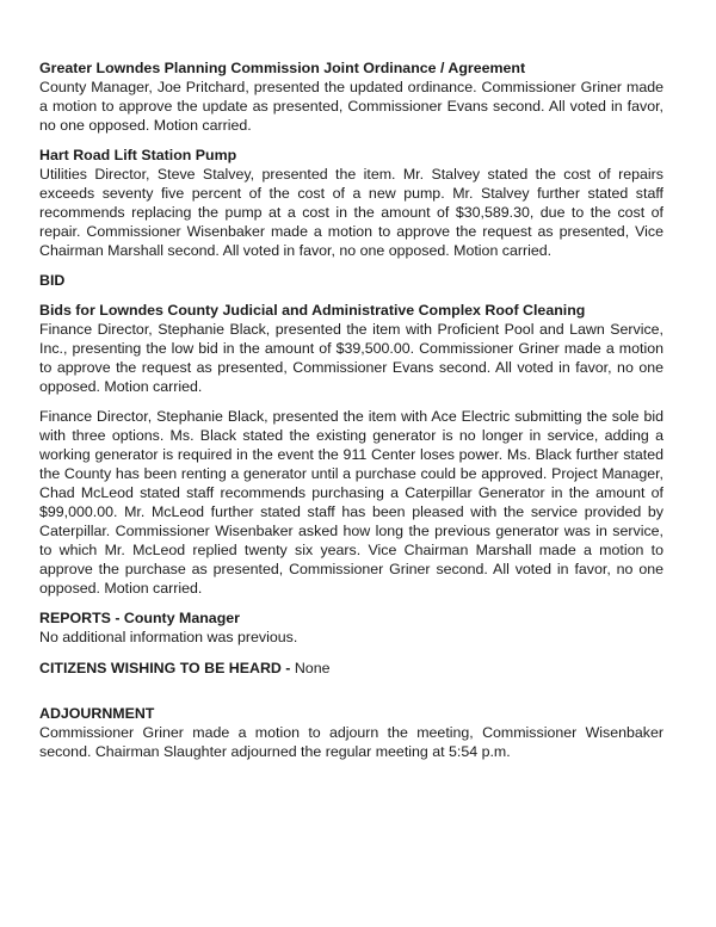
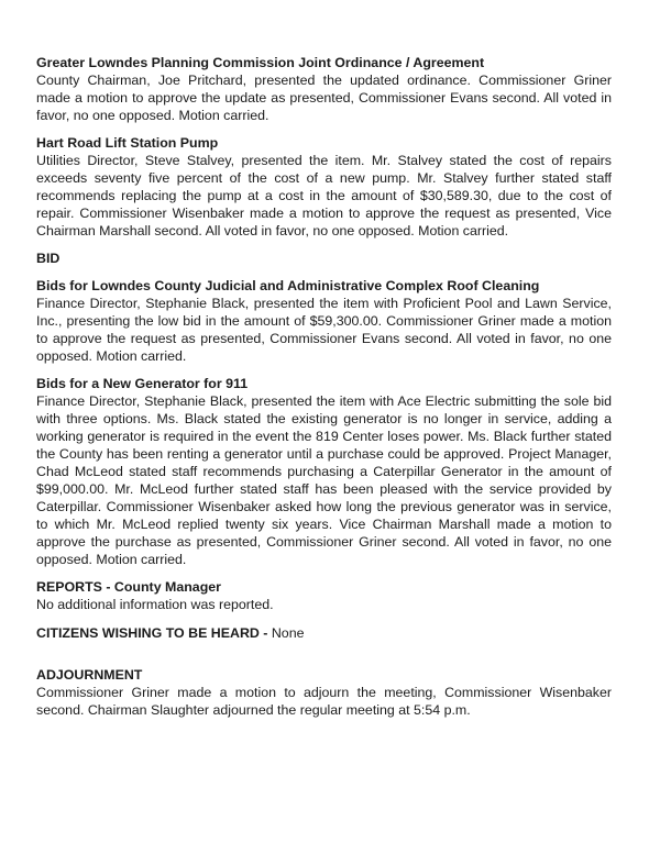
  Greater Lowndes Planning Commission Joint Ordinance / Agreement
- County Manager, Joe Pritchard, presented the updated ordinance. Commissioner Griner made a motion to approve the update as presented, Commissioner Evans second. All voted in favor, no one opposed. Motion carried.
+ County Chairman, Joe Pritchard, presented the updated ordinance. Commissioner Griner made a motion to approve the update as presented, Commissioner Evans second. All voted in favor, no one opposed. Motion carried.
  Hart Road Lift Station Pump
  Utilities Director, Steve Stalvey, presented the item. Mr. Stalvey stated the cost of repairs exceeds seventy five percent of the cost of a new pump. Mr. Stalvey further stated staff recommends replacing the pump at a cost in the amount of $30,589.30, due to the cost of repair. Commissioner Wisenbaker made a motion to approve the request as presented, Vice Chairman Marshall second. All voted in favor, no one opposed. Motion carried.
  BID
  Bids for Lowndes County Judicial and Administrative Complex Roof Cleaning
- Finance Director, Stephanie Black, presented the item with Proficient Pool and Lawn Service, Inc., presenting the low bid in the amount of $39,500.00. Commissioner Griner made a motion to approve the request as presented, Commissioner Evans second. All voted in favor, no one opposed. Motion carried.
+ Finance Director, Stephanie Black, presented the item with Proficient Pool and Lawn Service, Inc., presenting the low bid in the amount of $59,300.00. Commissioner Griner made a motion to approve the request as presented, Commissioner Evans second. All voted in favor, no one opposed. Motion carried.
+ Bids for a New Generator for 911
- Finance Director, Stephanie Black, presented the item with Ace Electric submitting the sole bid with three options. Ms. Black stated the existing generator is no longer in service, adding a working generator is required in the event the 911 Center loses power. Ms. Black further stated the County has been renting a generator until a purchase could be approved. Project Manager, Chad McLeod stated staff recommends purchasing a Caterpillar Generator in the amount of $99,000.00. Mr. McLeod further stated staff has been pleased with the service provided by Caterpillar. Commissioner Wisenbaker asked how long the previous generator was in service, to which Mr. McLeod replied twenty six years. Vice Chairman Marshall made a motion to approve the purchase as presented, Commissioner Griner second. All voted in favor, no one opposed. Motion carried.
+ Finance Director, Stephanie Black, presented the item with Ace Electric submitting the sole bid with three options. Ms. Black stated the existing generator is no longer in service, adding a working generator is required in the event the 819 Center loses power. Ms. Black further stated the County has been renting a generator until a purchase could be approved. Project Manager, Chad McLeod stated staff recommends purchasing a Caterpillar Generator in the amount of $99,000.00. Mr. McLeod further stated staff has been pleased with the service provided by Caterpillar. Commissioner Wisenbaker asked how long the previous generator was in service, to which Mr. McLeod replied twenty six years. Vice Chairman Marshall made a motion to approve the purchase as presented, Commissioner Griner second. All voted in favor, no one opposed. Motion carried.
  REPORTS - County Manager
- No additional information was previous.
+ No additional information was reported.
  CITIZENS WISHING TO BE HEARD - None
  ADJOURNMENT
  Commissioner Griner made a motion to adjourn the meeting, Commissioner Wisenbaker second. Chairman Slaughter adjourned the regular meeting at 5:54 p.m.
